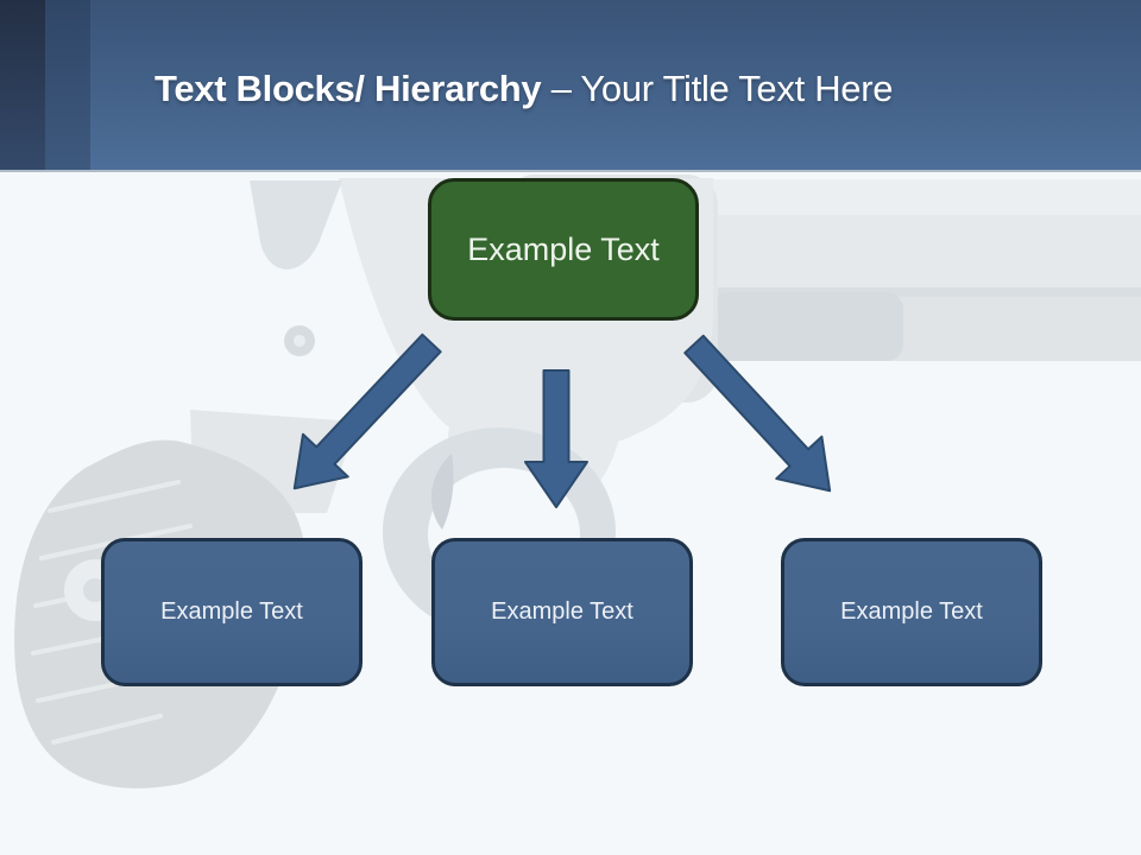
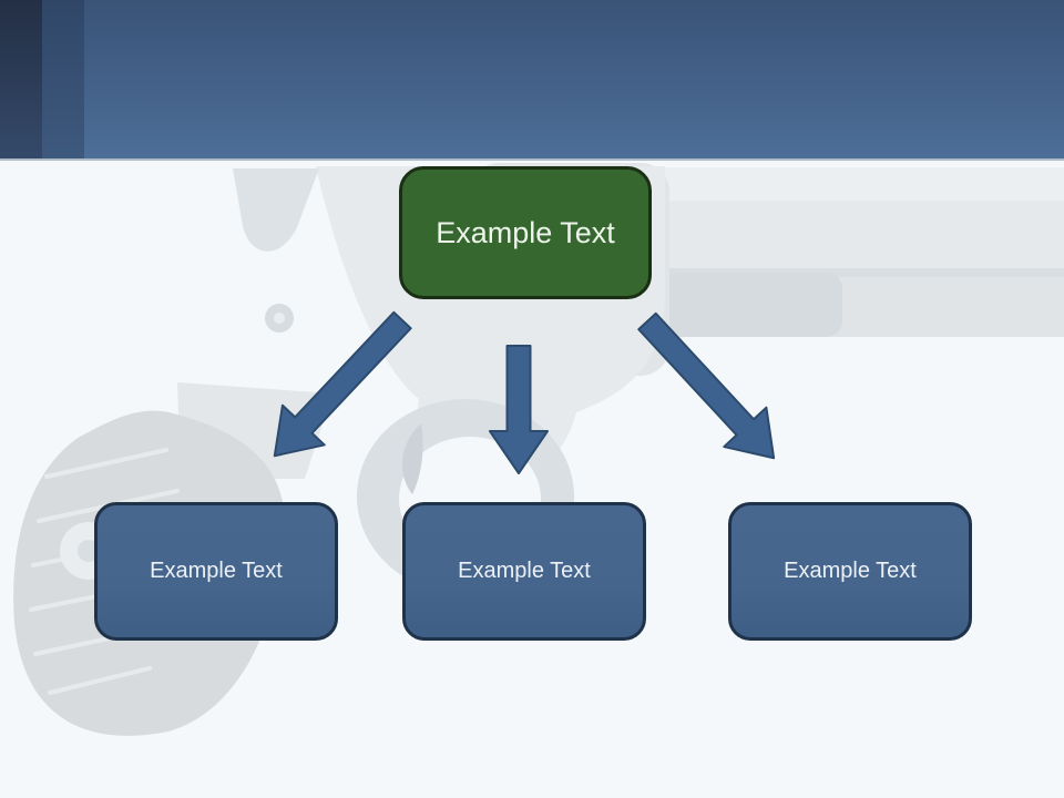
- Text Blocks/ Hierarchy – Your Title Text Here
  Example Text
  Example Text
  Example Text
  Example Text
